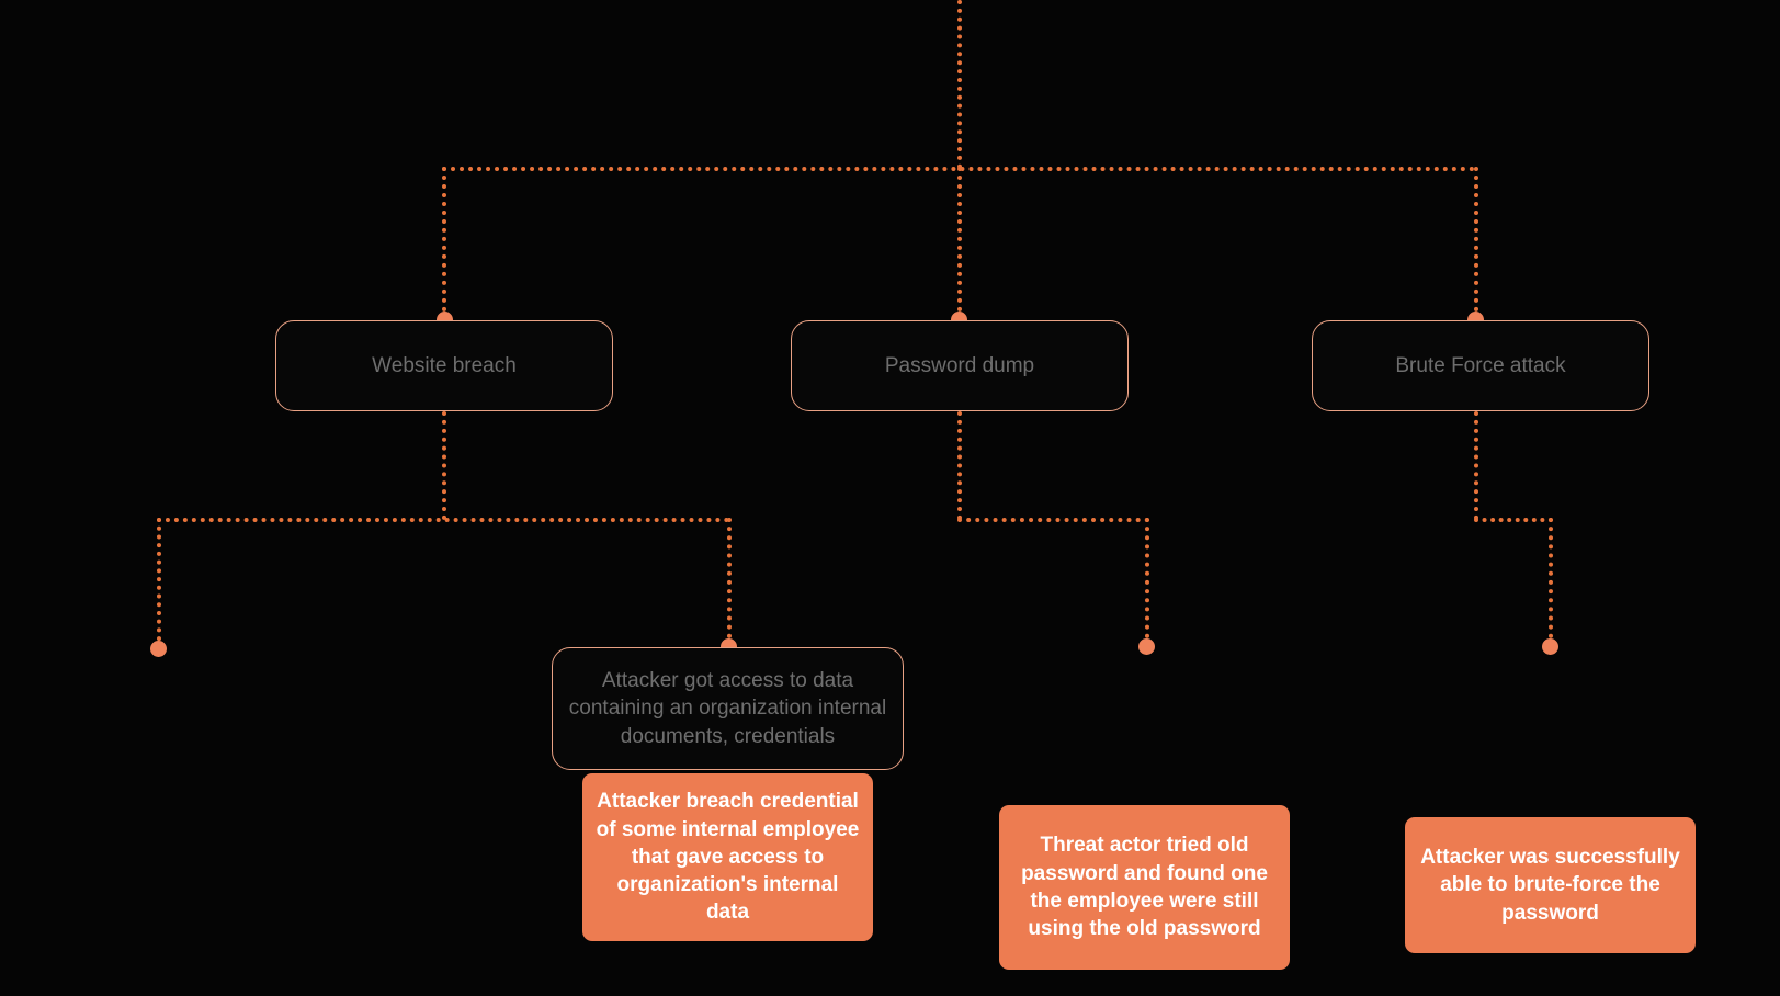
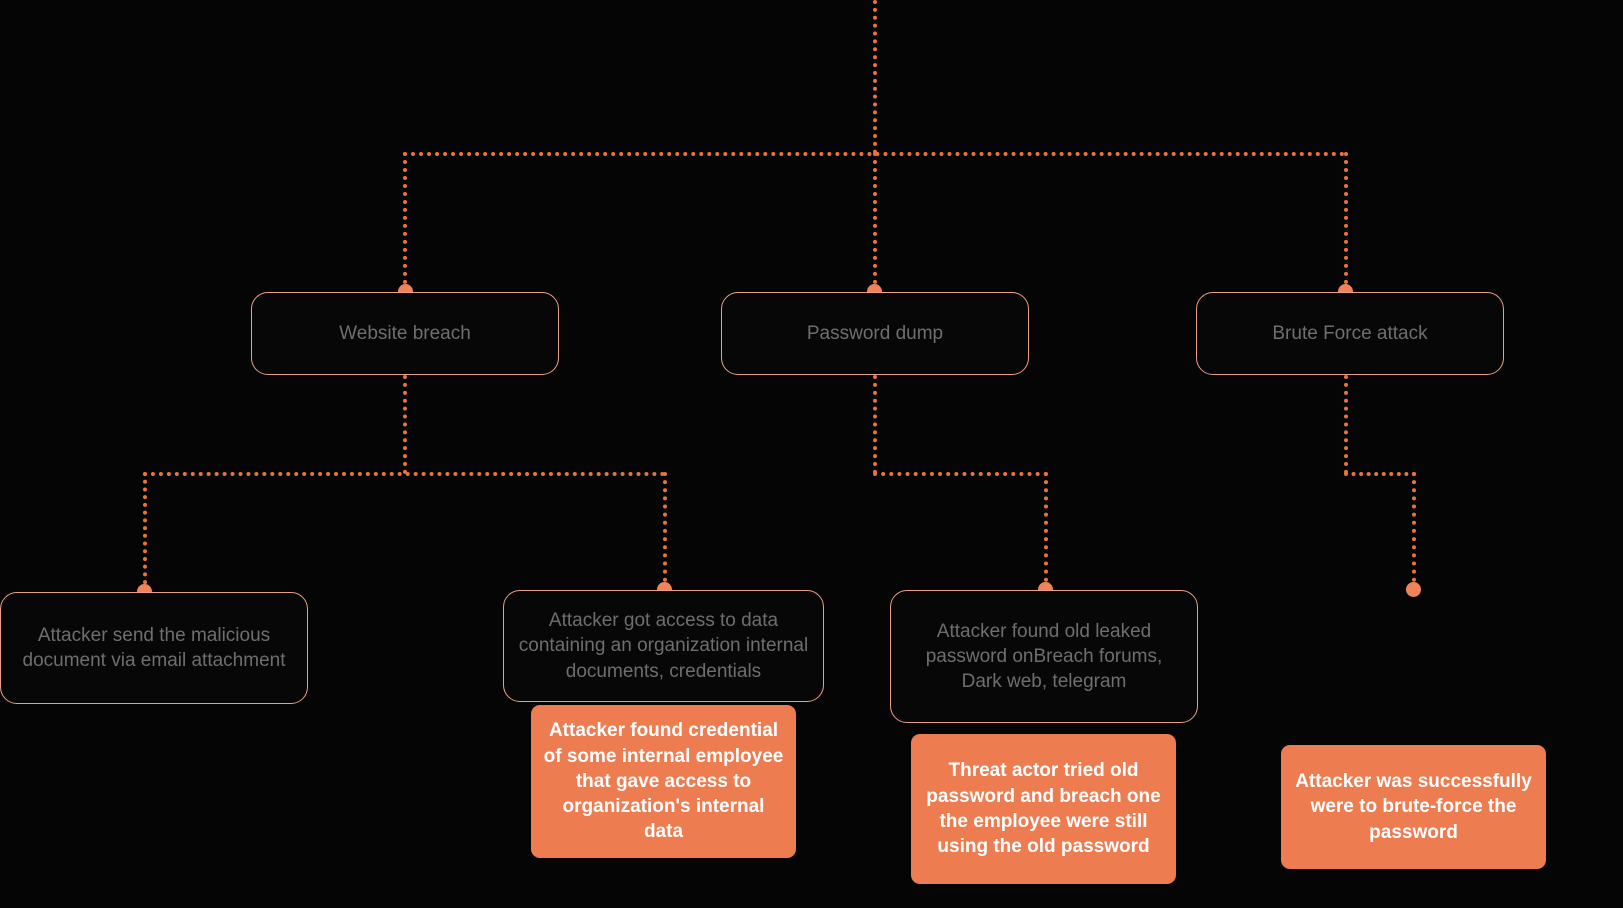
  Website breach
  Password dump
  Brute Force attack
+ Attacker send the malicious document via email attachment
  Attacker got access to data containing an organization internal documents, credentials
+ Attacker found old leaked password onBreach forums, Dark web, telegram
- Attacker breach credential of some internal employee that gave access to organization's internal data
+ Attacker found credential of some internal employee that gave access to organization's internal data
- Threat actor tried old password and found one the employee were still using the old password
+ Threat actor tried old password and breach one the employee were still using the old password
- Attacker was successfully able to brute-force the password
+ Attacker was successfully were to brute-force the password
